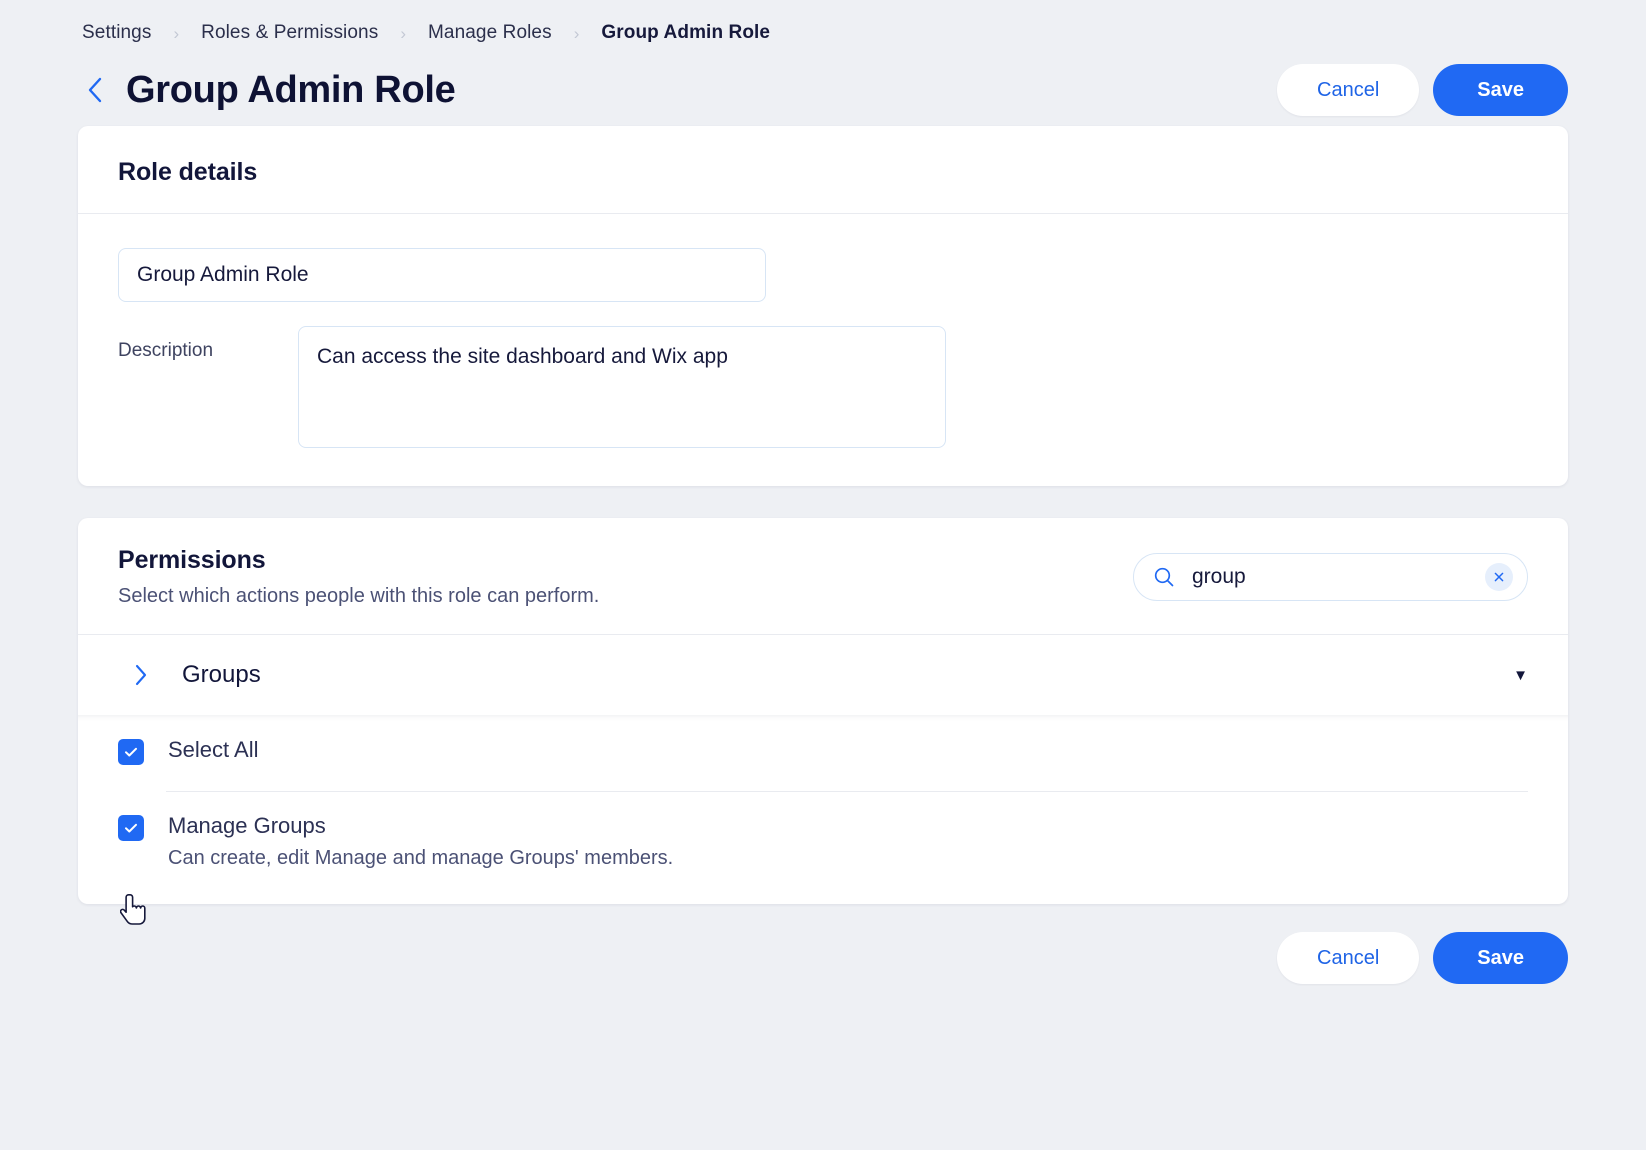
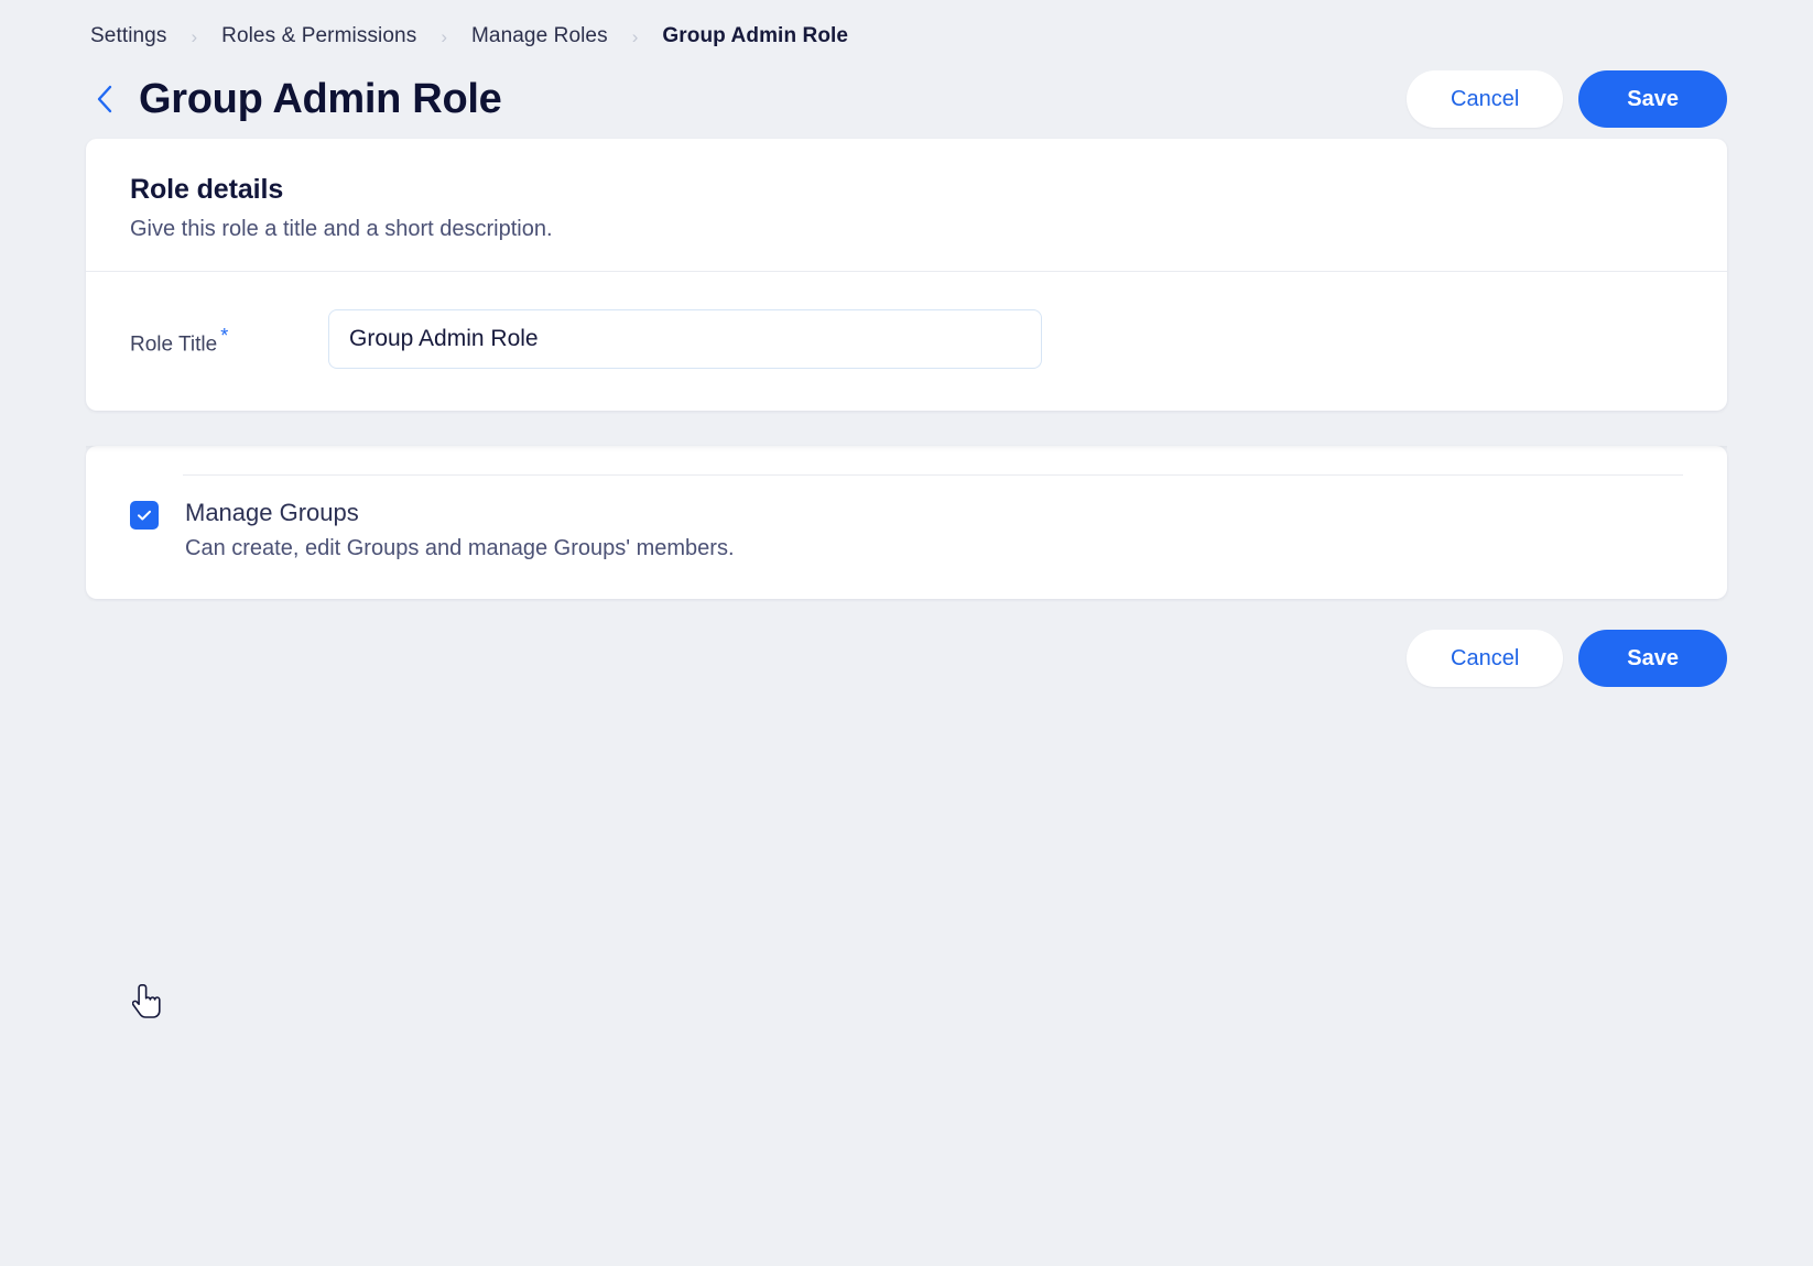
  Settings
  ›
  Roles & Permissions
  ›
  Manage Roles
  ›
  Group Admin Role
  Group Admin Role
  Cancel
  Save
  Role details
+ Give this role a title and a short description.
+ Role Title *
  Group Admin Role
- Description
- Can access the site dashboard and Wix app
- Permissions
- Select which actions people with this role can perform.
- group
- Groups
- ▼
- Select All
  Manage Groups
- Can create, edit Manage and manage Groups' members.
+ Can create, edit Groups and manage Groups' members.
  Cancel
  Save
